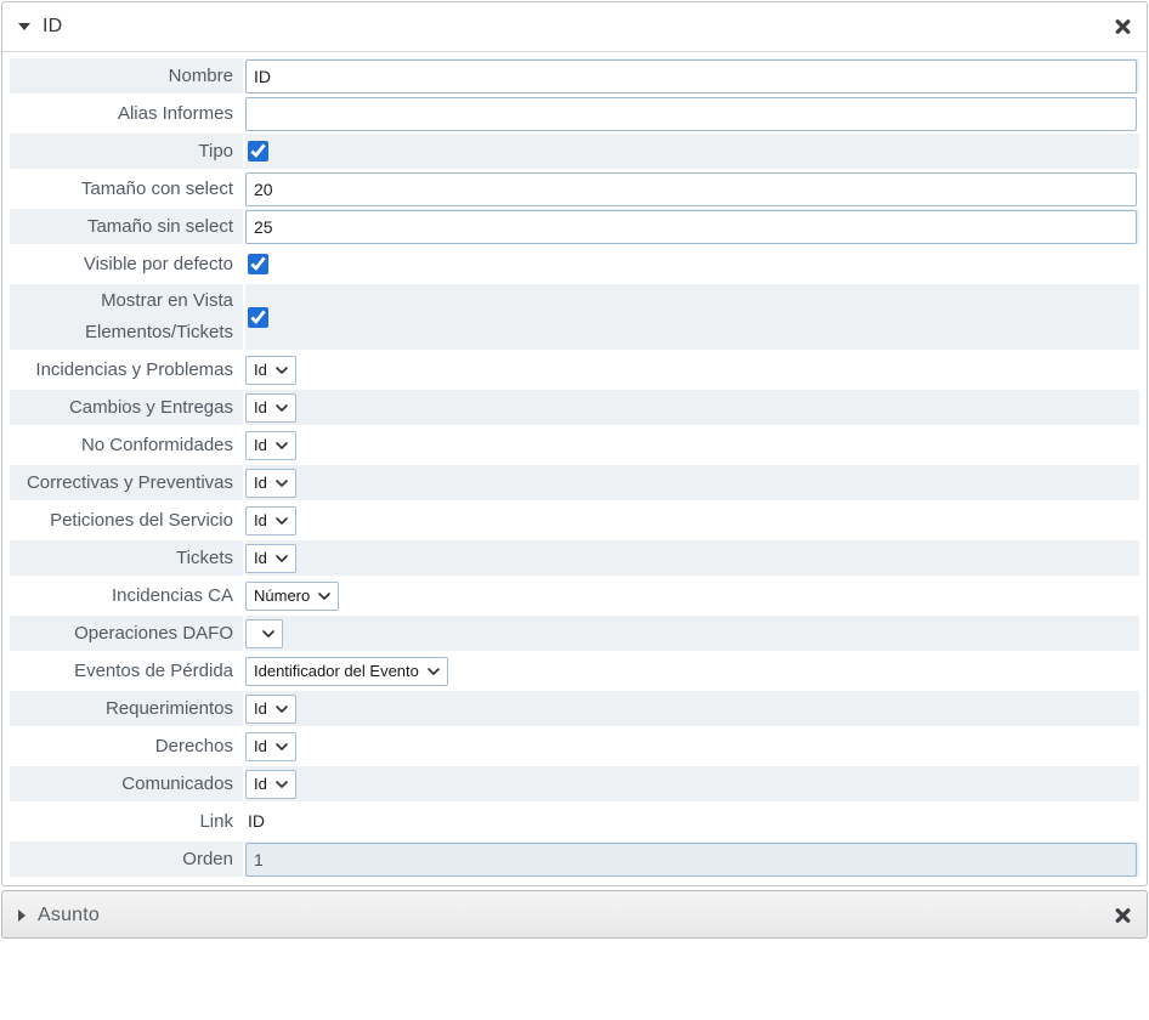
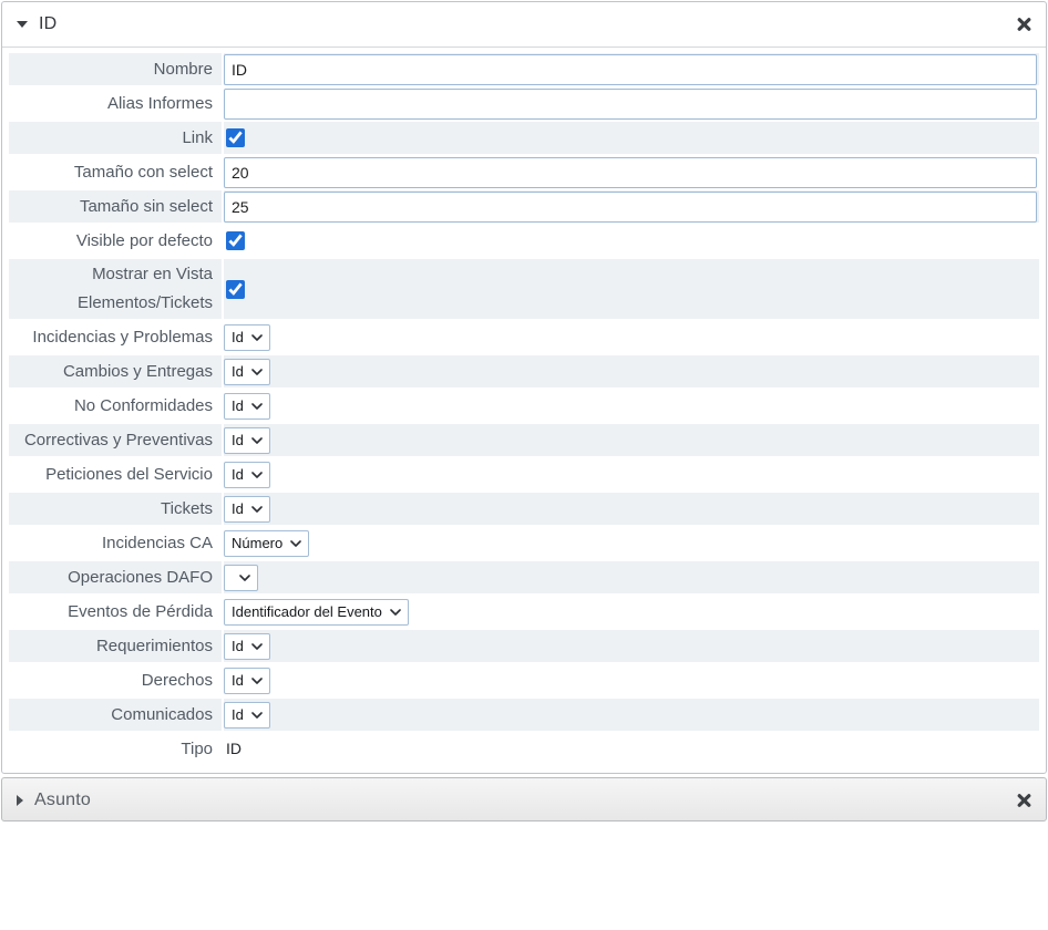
  ID
  Nombre	ID
  Alias Informes
- Tipo
+ Link
  Tamaño con select	20
  Tamaño sin select	25
  Visible por defecto
  Mostrar en Vista Elementos/Tickets
  Incidencias y Problemas	Id
  Cambios y Entregas	Id
  No Conformidades	Id
  Correctivas y Preventivas	Id
  Peticiones del Servicio	Id
  Tickets	Id
  Incidencias CA	Número
  Operaciones DAFO
  Eventos de Pérdida	Identificador del Evento
  Requerimientos	Id
  Derechos	Id
  Comunicados	Id
- Link	ID
+ Tipo	ID
- Orden	1
  Asunto
